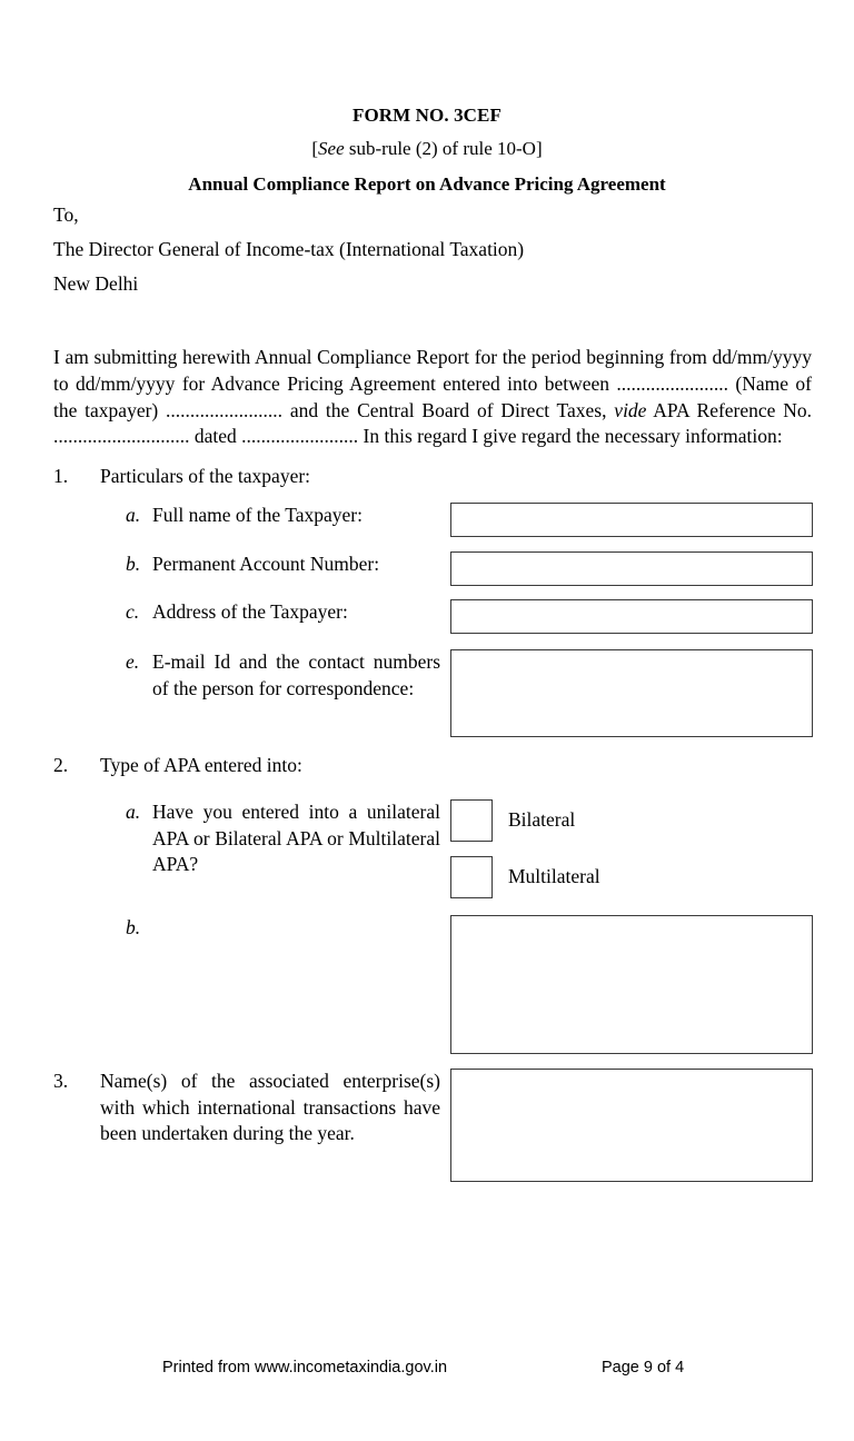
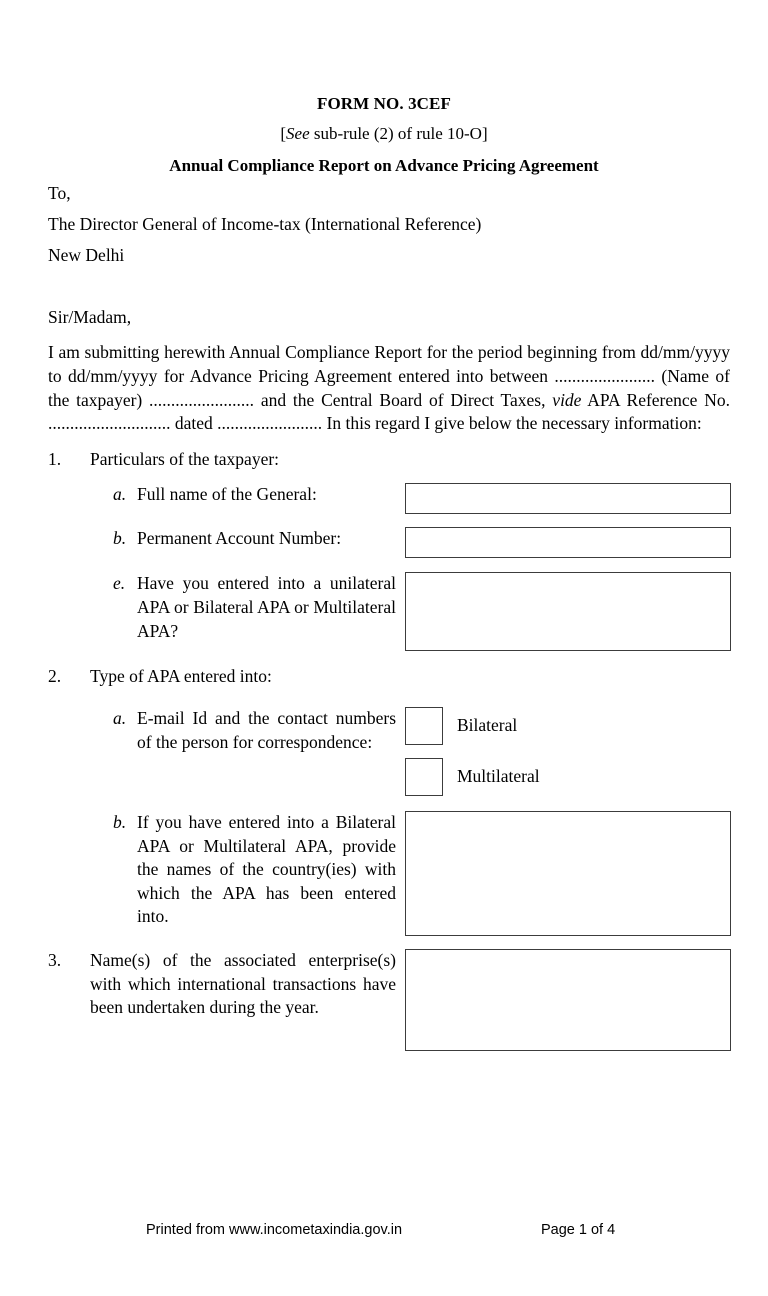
  FORM NO. 3CEF
  [See sub-rule (2) of rule 10-O]
  Annual Compliance Report on Advance Pricing Agreement
  To,
- The Director General of Income-tax (International Taxation)
+ The Director General of Income-tax (International Reference)
  New Delhi
+ Sir/Madam,
- I am submitting herewith Annual Compliance Report for the period beginning from dd/mm/yyyy to dd/mm/yyyy for Advance Pricing Agreement entered into between ....................... (Name of the taxpayer) ........................ and the Central Board of Direct Taxes, vide APA Reference No. ............................ dated ........................ In this regard I give regard the necessary information:
+ I am submitting herewith Annual Compliance Report for the period beginning from dd/mm/yyyy to dd/mm/yyyy for Advance Pricing Agreement entered into between ....................... (Name of the taxpayer) ........................ and the Central Board of Direct Taxes, vide APA Reference No. ............................ dated ........................ In this regard I give below the necessary information:
  1.
  Particulars of the taxpayer:
  a.
- Full name of the Taxpayer:
+ Full name of the General:
  b.
  Permanent Account Number:
- c.
- Address of the Taxpayer:
  e.
- E-mail Id and the contact numbers of the person for correspondence:
+ Have you entered into a unilateral APA or Bilateral APA or Multilateral APA?
  2.
  Type of APA entered into:
  a.
- Have you entered into a unilateral APA or Bilateral APA or Multilateral APA?
+ E-mail Id and the contact numbers of the person for correspondence:
  Bilateral
  Multilateral
  b.
+ If you have entered into a Bilateral APA or Multilateral APA, provide the names of the country(ies) with which the APA has been entered into.
  3.
  Name(s) of the associated enterprise(s) with which international transactions have been undertaken during the year.
  Printed from www.incometaxindia.gov.in
- Page 9 of 4
+ Page 1 of 4
